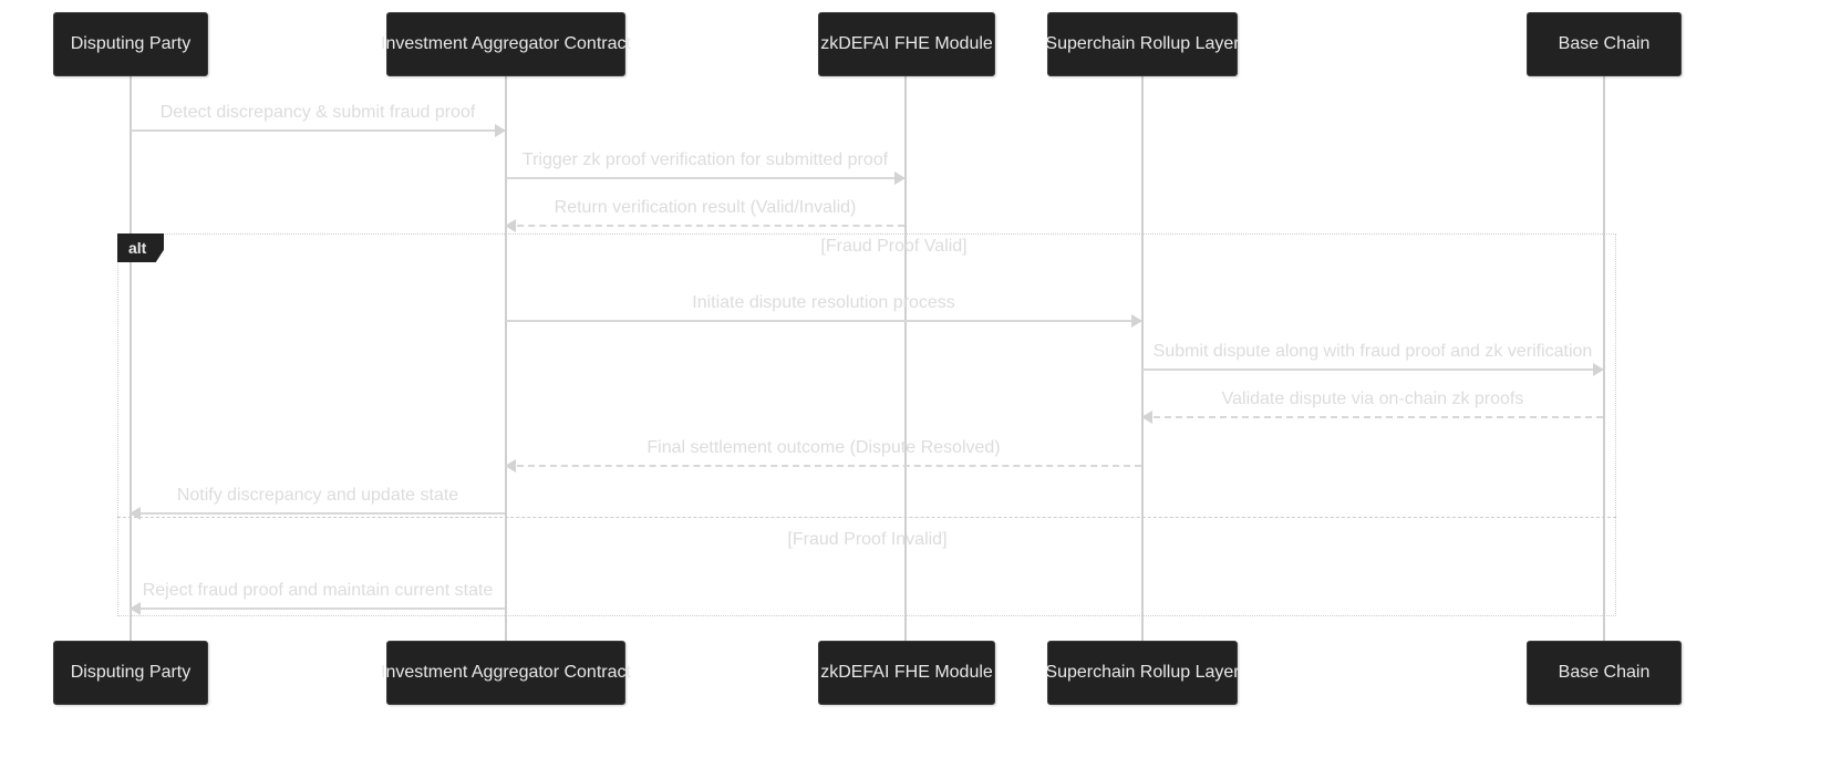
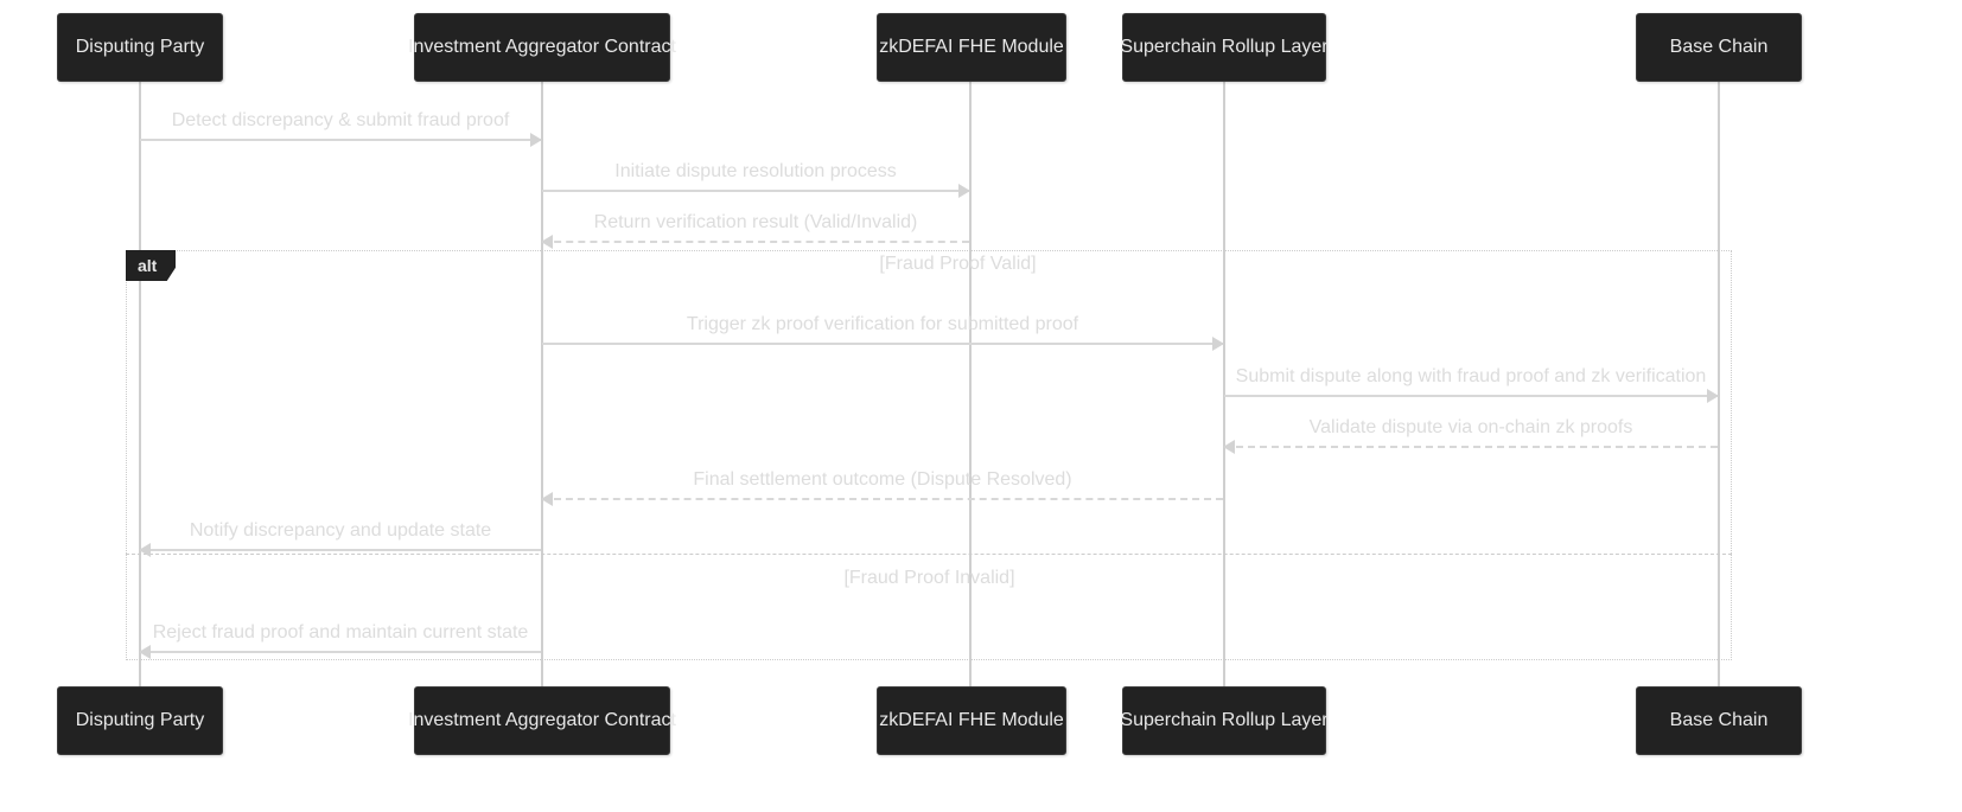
  alt
  [Fraud Proof Valid]
  [Fraud Proof Invalid]
  Disputing Party
  Investment Aggregator Contract
  zkDEFAI FHE Module
  Superchain Rollup Layer
  Base Chain
  Detect discrepancy & submit fraud proof
- Trigger zk proof verification for submitted proof
+ Initiate dispute resolution process
  Return verification result (Valid/Invalid)
- Initiate dispute resolution process
+ Trigger zk proof verification for submitted proof
  Submit dispute along with fraud proof and zk verification
  Validate dispute via on-chain zk proofs
  Final settlement outcome (Dispute Resolved)
  Notify discrepancy and update state
  Reject fraud proof and maintain current state
  Disputing Party
  Investment Aggregator Contract
  zkDEFAI FHE Module
  Superchain Rollup Layer
  Base Chain
